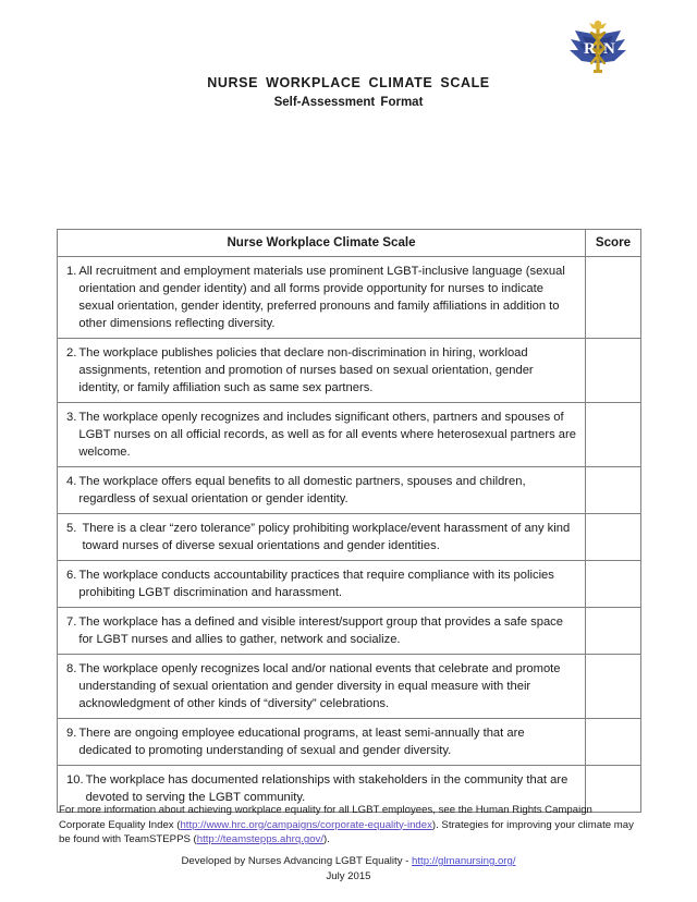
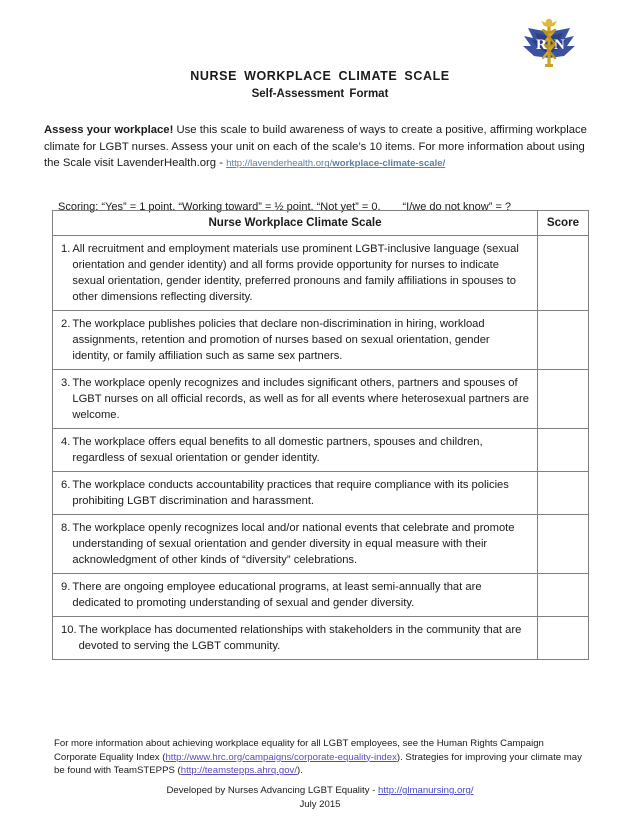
  R
  N
  NURSE WORKPLACE CLIMATE SCALE
  Self-Assessment Format
+ Assess your workplace! Use this scale to build awareness of ways to create a positive, affirming workplace climate for LGBT nurses. Assess your unit on each of the scale’s 10 items. For more information about using the Scale visit LavenderHealth.org - http://lavenderhealth.org/workplace-climate-scale/
+ Scoring: “Yes” = 1 point. “Working toward” = ½ point. “Not yet” = 0. “I/we do not know” = ?
  Nurse Workplace Climate Scale	Score
- 1. All recruitment and employment materials use prominent LGBT-inclusive language (sexual orientation and gender identity) and all forms provide opportunity for nurses to indicate sexual orientation, gender identity, preferred pronouns and family affiliations in addition to other dimensions reflecting diversity.
+ 1. All recruitment and employment materials use prominent LGBT-inclusive language (sexual orientation and gender identity) and all forms provide opportunity for nurses to indicate sexual orientation, gender identity, preferred pronouns and family affiliations in spouses to other dimensions reflecting diversity.
  2. The workplace publishes policies that declare non-discrimination in hiring, workload assignments, retention and promotion of nurses based on sexual orientation, gender identity, or family affiliation such as same sex partners.
  3. The workplace openly recognizes and includes significant others, partners and spouses of LGBT nurses on all official records, as well as for all events where heterosexual partners are welcome.
  4. The workplace offers equal benefits to all domestic partners, spouses and children, regardless of sexual orientation or gender identity.
- 5. There is a clear “zero tolerance” policy prohibiting workplace/event harassment of any kind toward nurses of diverse sexual orientations and gender identities.
  6. The workplace conducts accountability practices that require compliance with its policies prohibiting LGBT discrimination and harassment.
- 7. The workplace has a defined and visible interest/support group that provides a safe space for LGBT nurses and allies to gather, network and socialize.
  8. The workplace openly recognizes local and/or national events that celebrate and promote understanding of sexual orientation and gender diversity in equal measure with their acknowledgment of other kinds of “diversity” celebrations.
  9. There are ongoing employee educational programs, at least semi-annually that are dedicated to promoting understanding of sexual and gender diversity.
  10. The workplace has documented relationships with stakeholders in the community that are devoted to serving the LGBT community.
  For more information about achieving workplace equality for all LGBT employees, see the Human Rights Campaign Corporate Equality Index (http://www.hrc.org/campaigns/corporate-equality-index). Strategies for improving your climate may be found with TeamSTEPPS (http://teamstepps.ahrq.gov/).
  Developed by Nurses Advancing LGBT Equality - http://glmanursing.org/
  July 2015
